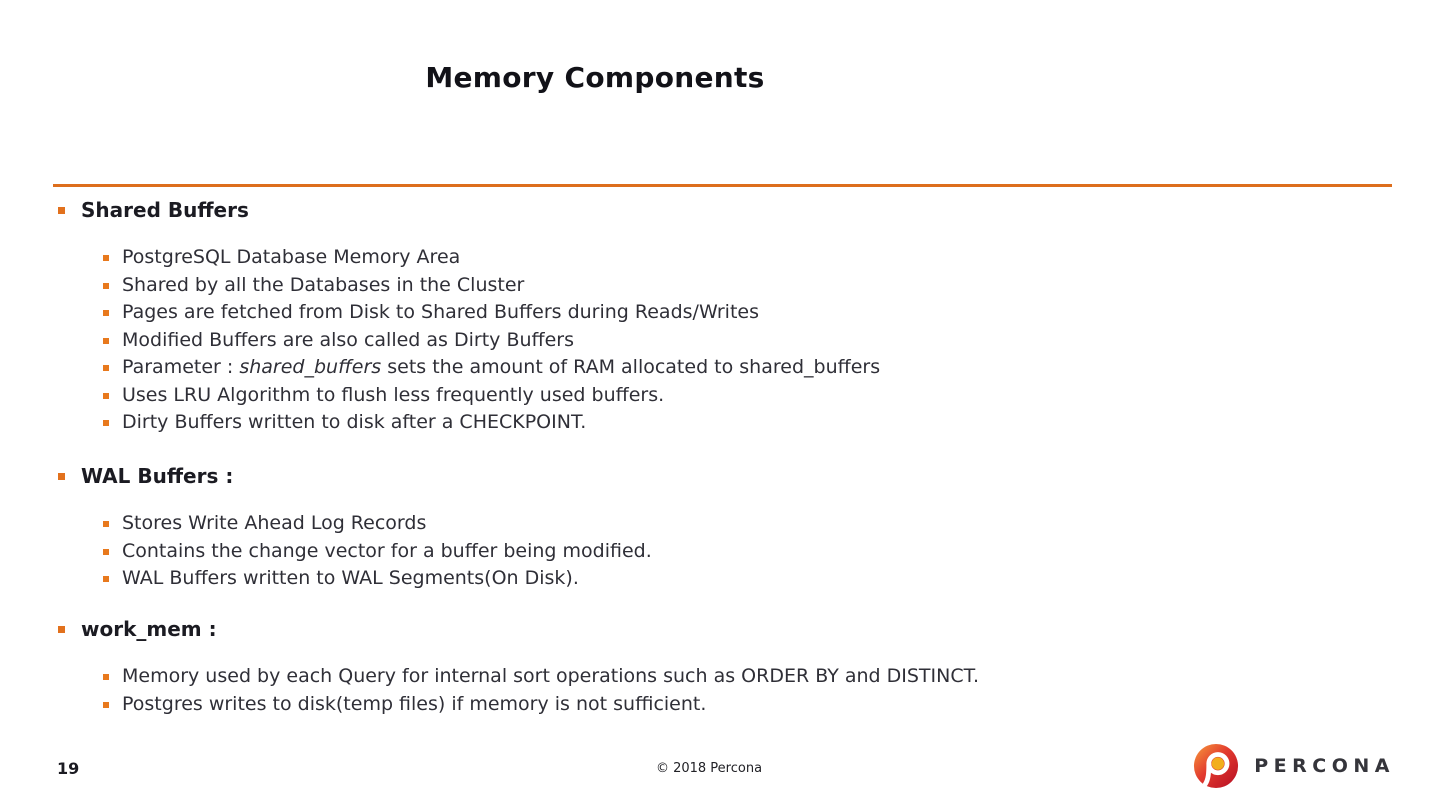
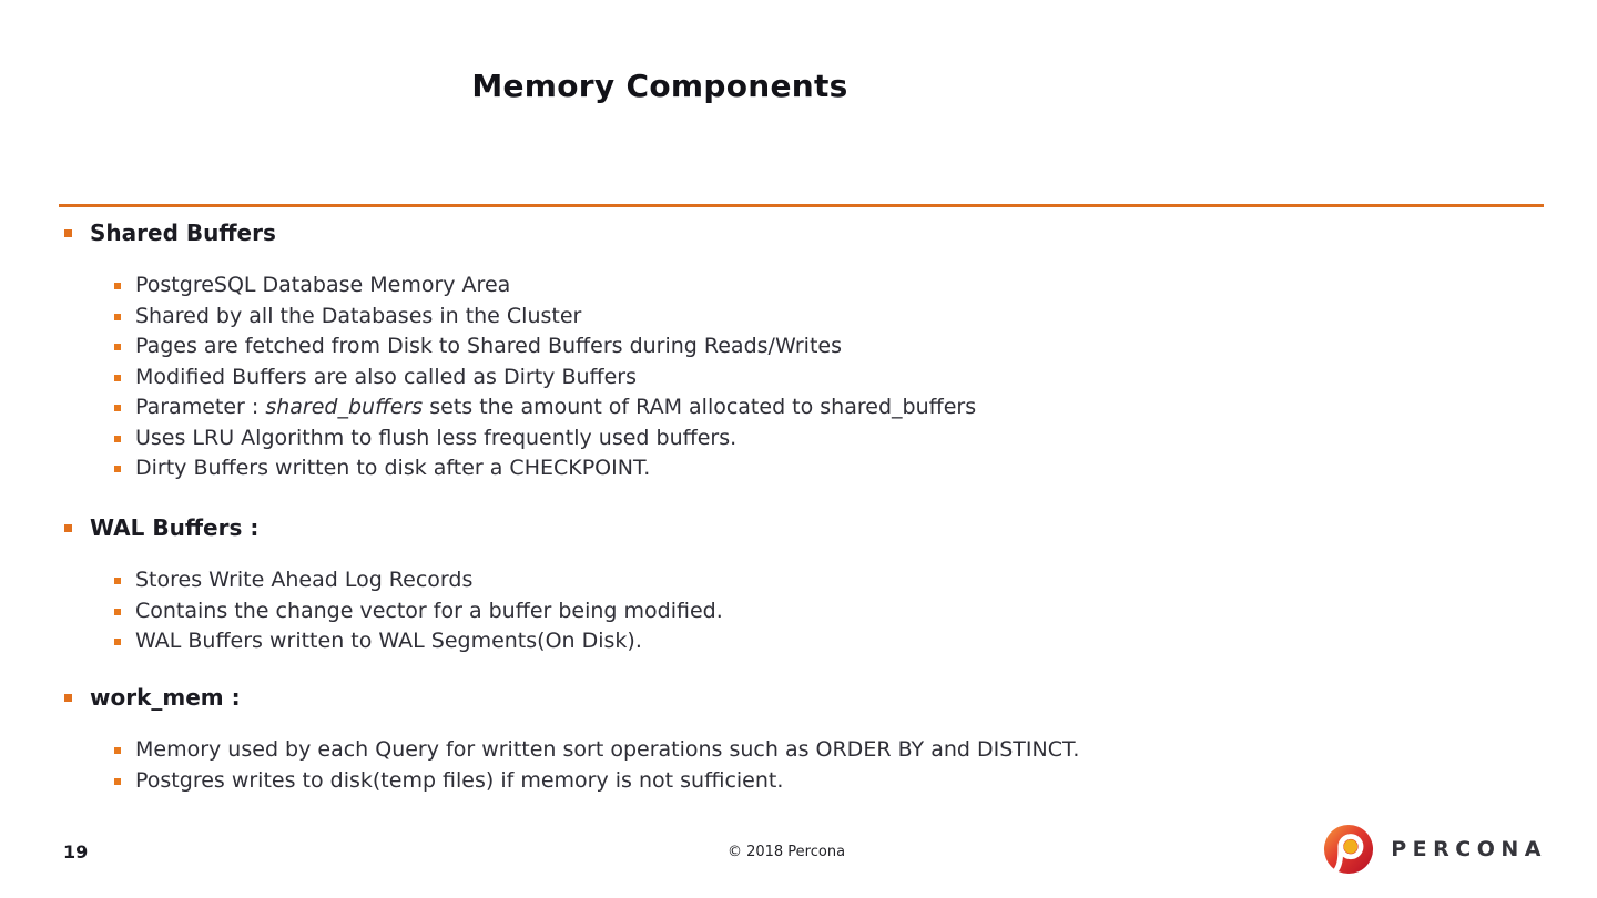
  Memory Components
  Shared Buffers
  PostgreSQL Database Memory Area
  Shared by all the Databases in the Cluster
  Pages are fetched from Disk to Shared Buffers during Reads/Writes
  Modified Buffers are also called as Dirty Buffers
  Parameter : shared_buffers sets the amount of RAM allocated to shared_buffers
  Uses LRU Algorithm to flush less frequently used buffers.
  Dirty Buffers written to disk after a CHECKPOINT.
  WAL Buffers :
  Stores Write Ahead Log Records
  Contains the change vector for a buffer being modified.
  WAL Buffers written to WAL Segments(On Disk).
  work_mem :
- Memory used by each Query for internal sort operations such as ORDER BY and DISTINCT.
+ Memory used by each Query for written sort operations such as ORDER BY and DISTINCT.
  Postgres writes to disk(temp files) if memory is not sufficient.
  19
  © 2018 Percona
  PERCONA
